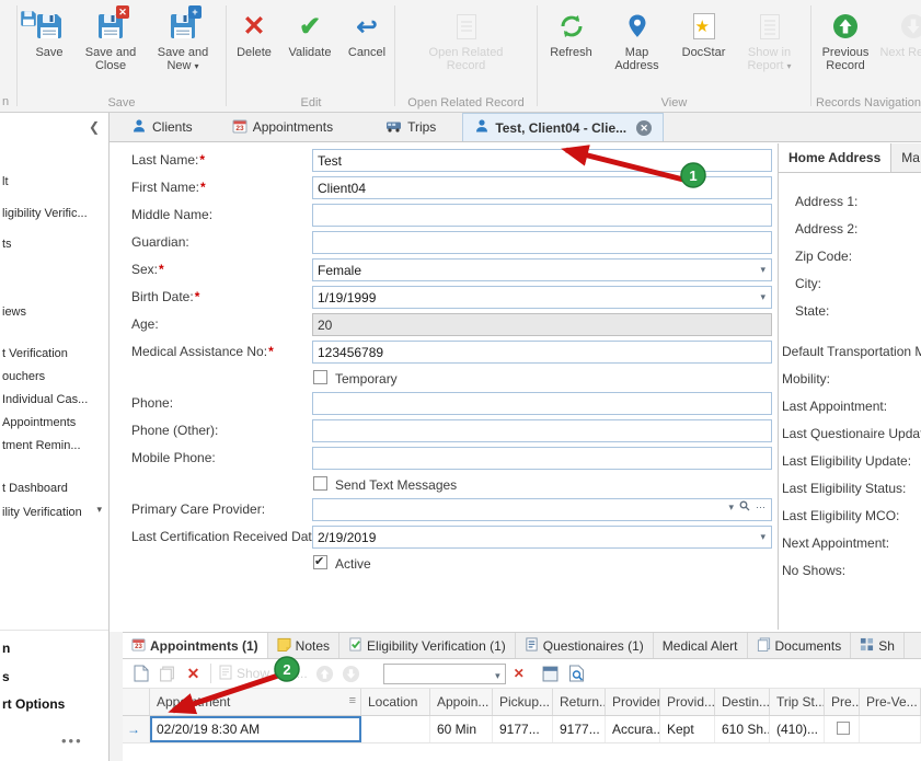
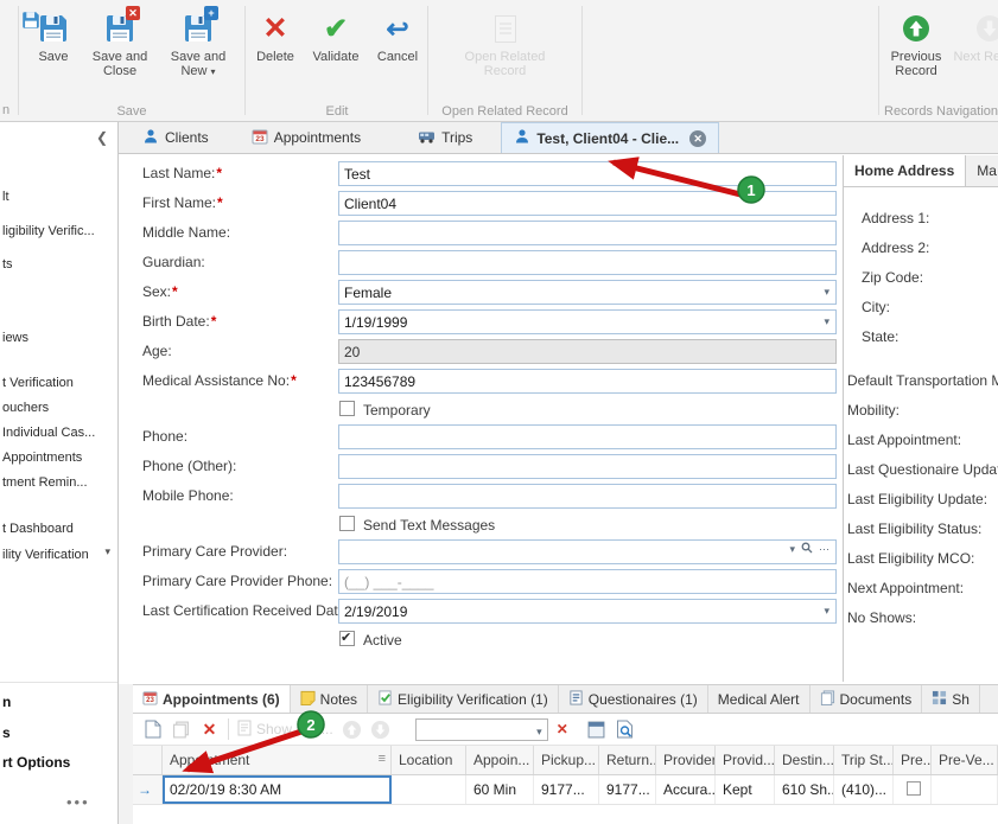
  n
  Save
  ✕
  Save and Close
  +
  Save and New ▾
  Save
  ✕
  Delete
  ✔
  Validate
  ↩
  Cancel
  Edit
  Open Related Record
  Open Related Record
- Refresh
- Map Address
- ★
- DocStar
- Show in Report ▾
- View
  Previous Record
  Records Navigation
  Clients
  Appointments
  Trips
  Test, Client04 - Clie...
  ✕
  ❮
  lt
  ligibility Verific...
  ts
  iews
  t Verification
  ouchers
  Individual Cas...
  Appointments
  tment Remin...
  t Dashboard
  ility Verification
  ▾
  n
  s
  rt Options
  •••
  Last Name:
  Test
  First Name:
  Client04
  Middle Name:
  Guardian:
  Sex:
  Female
  ▾
  Birth Date:
  1/19/1999
  ▾
  Age:
  20
  Medical Assistance No:
  123456789
  Temporary
  Phone:
  Phone (Other):
  Mobile Phone:
  Send Text Messages
  Primary Care Provider:
  ▾
  ⋯
+ Primary Care Provider Phone:
+ (__) ___-____
  Last Certification Received Dat
  2/19/2019
  ▾
  Active
  Home Address
  Ma
  Address 1:
  Address 2:
  Zip Code:
  City:
  State:
  Default Transportation M
  Mobility:
  Last Appointment:
  Last Questionaire Upda
  Last Eligibility Update:
  Last Eligibility Status:
  Last Eligibility MCO:
  Next Appointment:
  No Shows:
- Appointments (1)
+ Appointments (6)
  Notes
  Eligibility Verification (1)
  Questionaires (1)
  Medical Alert
  Documents
  Sh
  ✕
  Show i..
  ▾
  ✕
  Appoient
  ≡
  Location
  Appoin...
  Pickup...
  Return.
  Provider
  Provid...
  Destin...
  Trip St..
  Pre..
  Pre-Ve...
  →
  02/20/19 8:30 AM
  60 Min
  9177...
  9177...
  Accura..
  Kept
  610 Sh..
  (410)...
  1
  2
